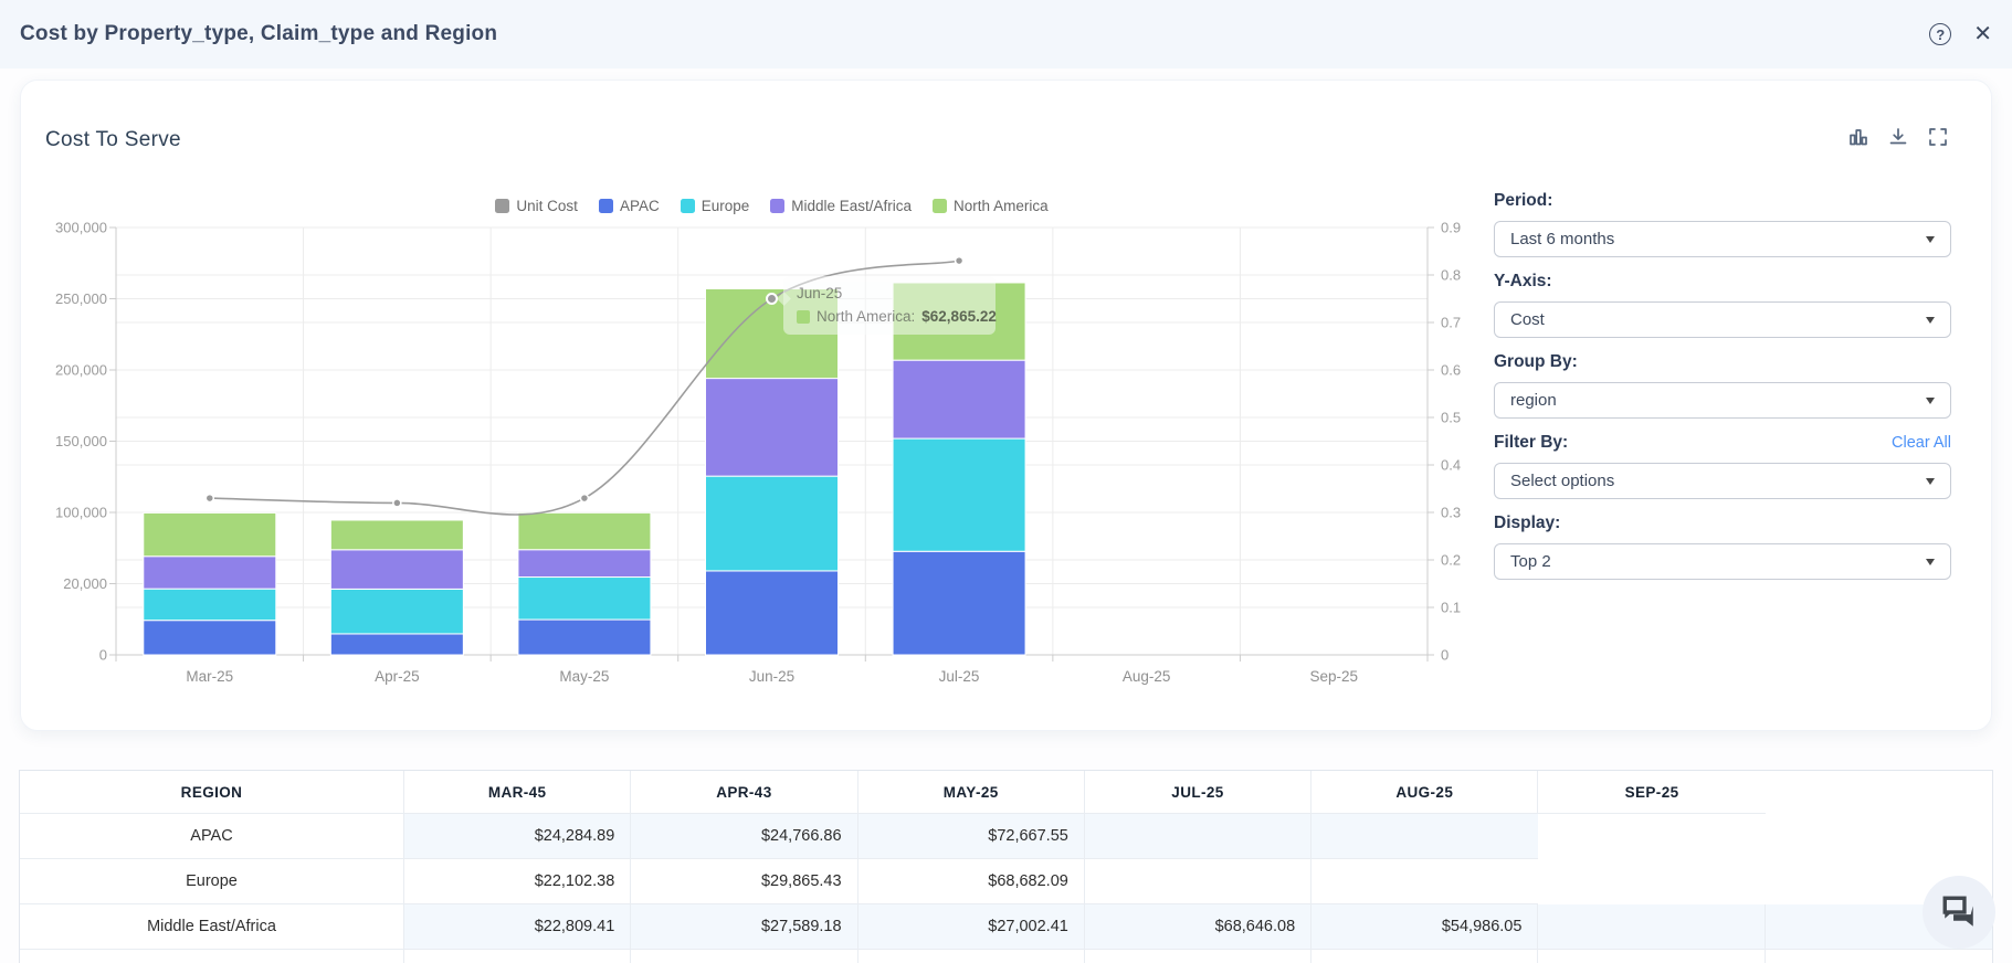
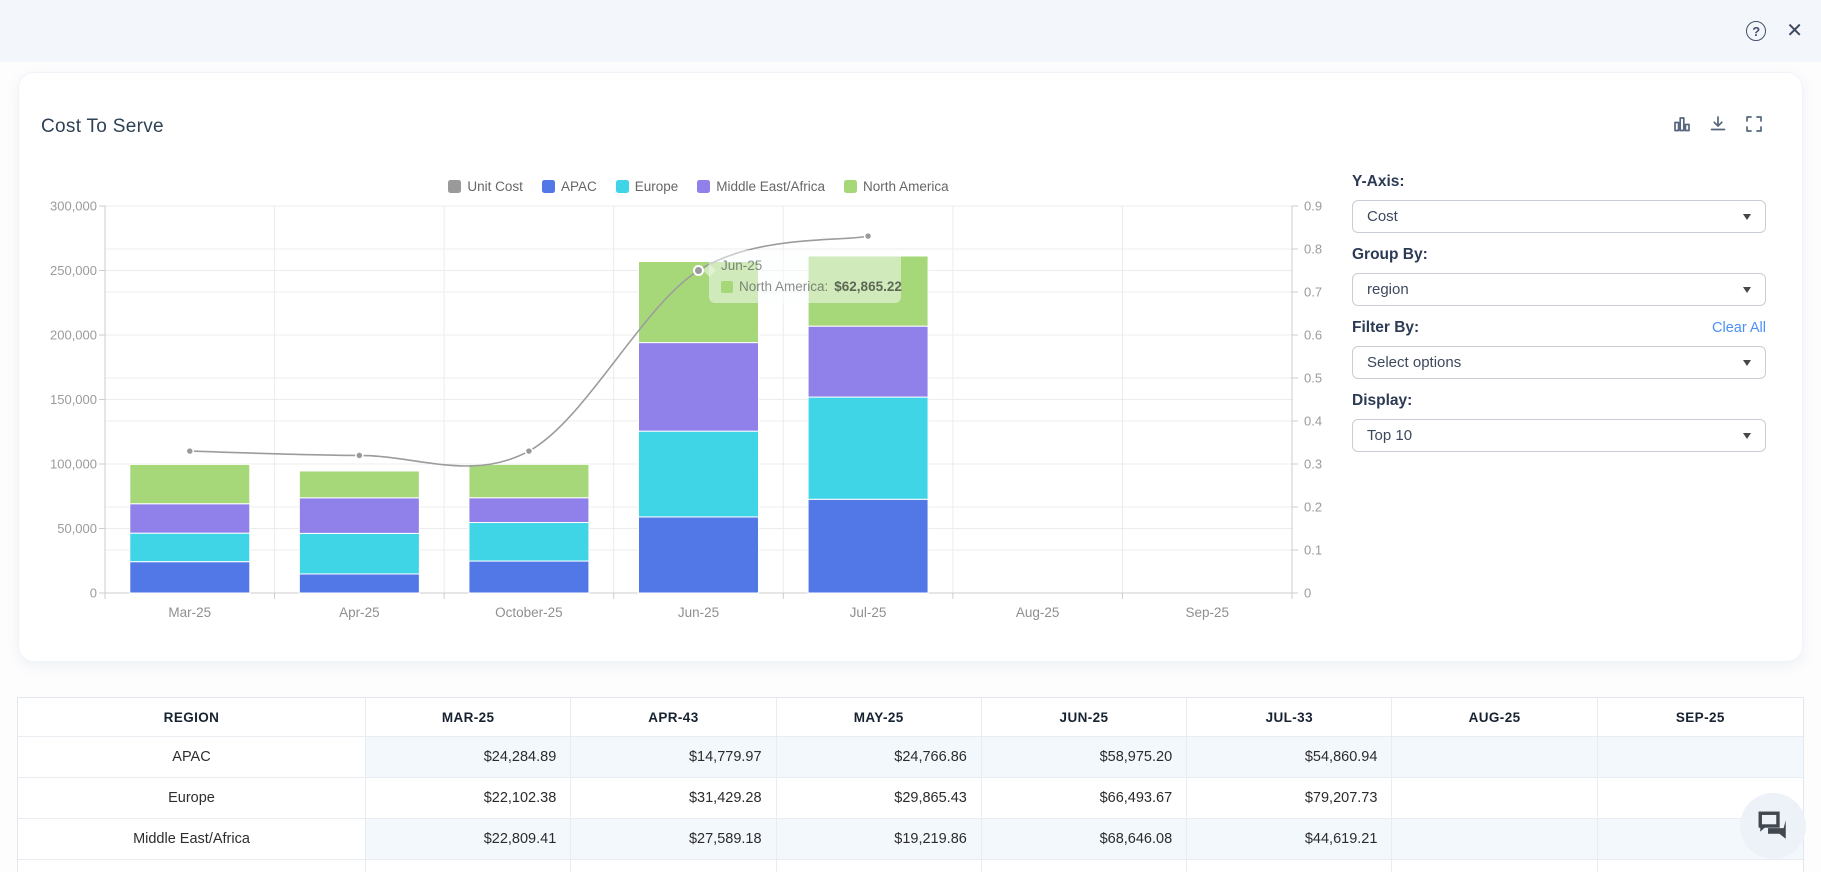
- Cost by Property_type, Claim_type and Region
  ?
  ✕
  Cost To Serve
  Unit Cost
  APAC
  Europe
  Middle East/Africa
  North America
  0
- 20,000
+ 50,000
  100,000
  150,000
  200,000
  250,000
  300,000
  0
  0.1
  0.2
  0.3
  0.4
  0.5
  0.6
  0.7
  0.8
  0.9
  Mar-25
  Apr-25
- May-25
+ October-25
  Jun-25
  Jul-25
  Aug-25
  Sep-25
  Jun-25
  North America:
  $62,865.22
- Period:
- Last 6 months
  Y-Axis:
  Cost
  Group By:
  region
  Filter By:
  Clear All
  Select options
  Display:
- Top 2
+ Top 10
  REGION
- MAR-45
+ MAR-25
  APR-43
  MAY-25
+ JUN-25
- JUL-25
+ JUL-33
  AUG-25
  SEP-25
  APAC
  $24,284.89
+ $14,779.97
  $24,766.86
+ $58,975.20
- $72,667.55
+ $54,860.94
  Europe
  $22,102.38
+ $31,429.28
  $29,865.43
+ $66,493.67
- $68,682.09
+ $79,207.73
  Middle East/Africa
  $22,809.41
  $27,589.18
- $27,002.41
+ $19,219.86
  $68,646.08
- $54,986.05
+ $44,619.21
